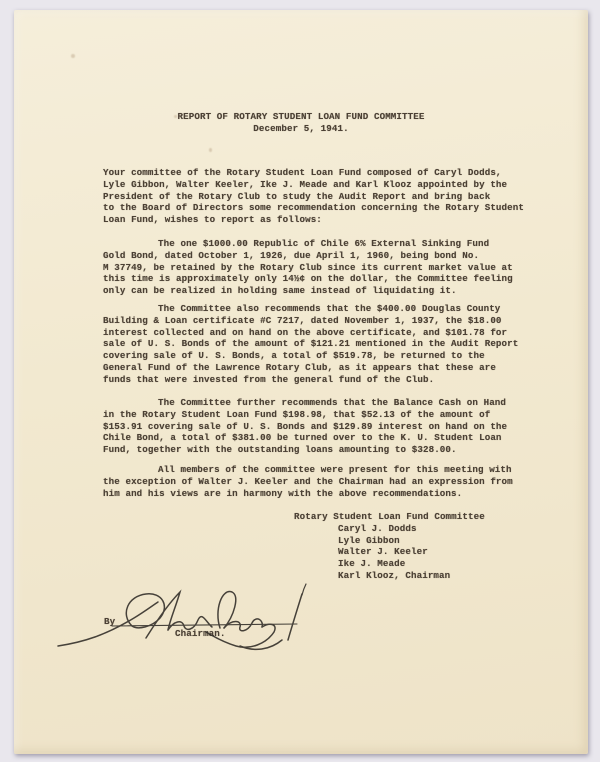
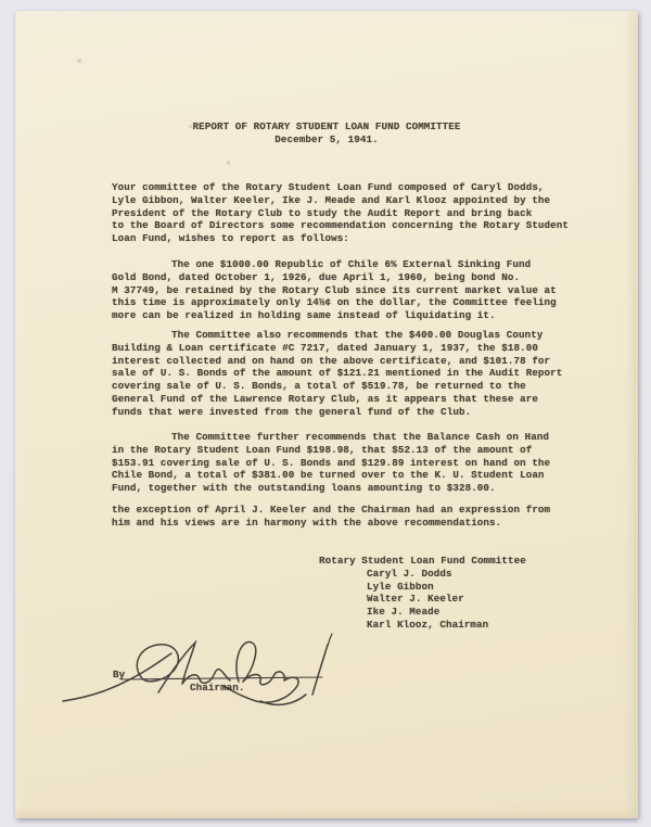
  REPORT OF ROTARY STUDENT LOAN FUND COMMITTEE
  December 5, 1941.
  Your committee of the Rotary Student Loan Fund composed of Caryl Dodds,
  Lyle Gibbon, Walter Keeler, Ike J. Meade and Karl Klooz appointed by the
  President of the Rotary Club to study the Audit Report and bring back
  to the Board of Directors some recommendation concerning the Rotary Student
  Loan Fund, wishes to report as follows:
  The one $1000.00 Republic of Chile 6% External Sinking Fund
  Gold Bond, dated October 1, 1926, due April 1, 1960, being bond No.
  M 37749, be retained by the Rotary Club since its current market value at
  this time is approximately only 14½¢ on the dollar, the Committee feeling
- only can be realized in holding same instead of liquidating it.
+ more can be realized in holding same instead of liquidating it.
  The Committee also recommends that the $400.00 Douglas County
- Building & Loan certificate #C 7217, dated November 1, 1937, the $18.00
+ Building & Loan certificate #C 7217, dated January 1, 1937, the $18.00
  interest collected and on hand on the above certificate, and $101.78 for
  sale of U. S. Bonds of the amount of $121.21 mentioned in the Audit Report
  covering sale of U. S. Bonds, a total of $519.78, be returned to the
  General Fund of the Lawrence Rotary Club, as it appears that these are
  funds that were invested from the general fund of the Club.
  The Committee further recommends that the Balance Cash on Hand
  in the Rotary Student Loan Fund $198.98, that $52.13 of the amount of
  $153.91 covering sale of U. S. Bonds and $129.89 interest on hand on the
  Chile Bond, a total of $381.00 be turned over to the K. U. Student Loan
  Fund, together with the outstanding loans amounting to $328.00.
- All members of the committee were present for this meeting with
- the exception of Walter J. Keeler and the Chairman had an expression from
+ the exception of April J. Keeler and the Chairman had an expression from
  him and his views are in harmony with the above recommendations.
  Rotary Student Loan Fund Committee
  Caryl J. Dodds
  Lyle Gibbon
  Walter J. Keeler
  Ike J. Meade
  Karl Klooz, Chairman
  By
  Chairman.
